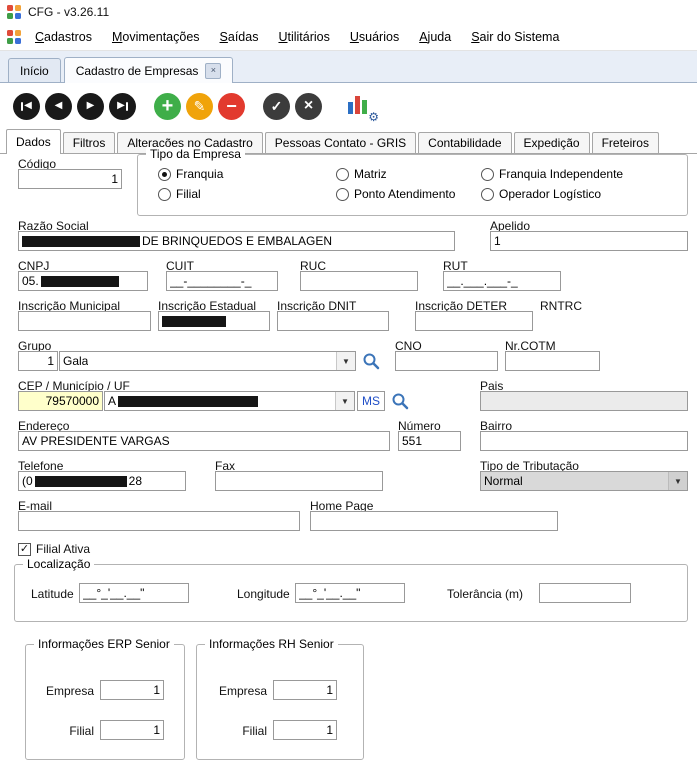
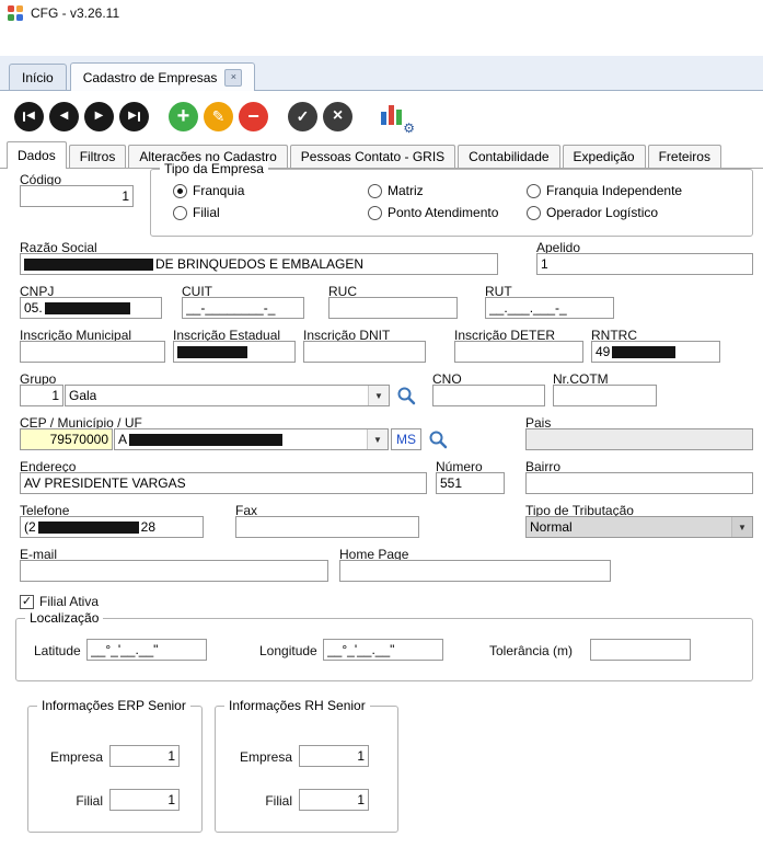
  CFG - v3.26.11
- Cadastros
- Movimentações
- Saídas
- Utilitários
- Usuários
- Ajuda
- Sair do Sistema
  Início
  Cadastro de Empresas
  ×
  ◀
  ◀
  ▶
  ▶
  +
  ✎
  −
  ✓
  ×
  ⚙
  Dados
  Filtros
  Alterações no Cadastro
  Pessoas Contato - GRIS
  Contabilidade
  Expedição
  Freteiros
  Código
  1
  Tipo da Empresa
  Franquia
  Filial
  Matriz
  Ponto Atendimento
  Franquia Independente
  Operador Logístico
  Razão Social
  DE BRINQUEDOS E EMBALAGEN
  Apelido
  1
  CNPJ
  05.
  CUIT
  __-________-_
  RUC
  RUT
  __.___.___-_
  Inscrição Municipal
  Inscrição Estadual
  Inscrição DNIT
  Inscrição DETER
  RNTRC
+ 49
  Grupo
  1
  Gala
  ▼
  CNO
  Nr.COTM
  CEP / Município / UF
  79570000
  A
  ▼
  MS
  Pais
  Endereço
  AV PRESIDENTE VARGAS
  Número
  551
  Bairro
  Telefone
- (0
+ (2
  28
  Fax
  Tipo de Tributação
  Normal
  ▼
  E-mail
  Home Page
  ✓
  Filial Ativa
  Localização
  Latitude
  __°_'__.__"
  Longitude
  __°_'__.__"
  Tolerância (m)
  Informações ERP Senior
  Empresa
  1
  Filial
  1
  Informações RH Senior
  Empresa
  1
  Filial
  1
